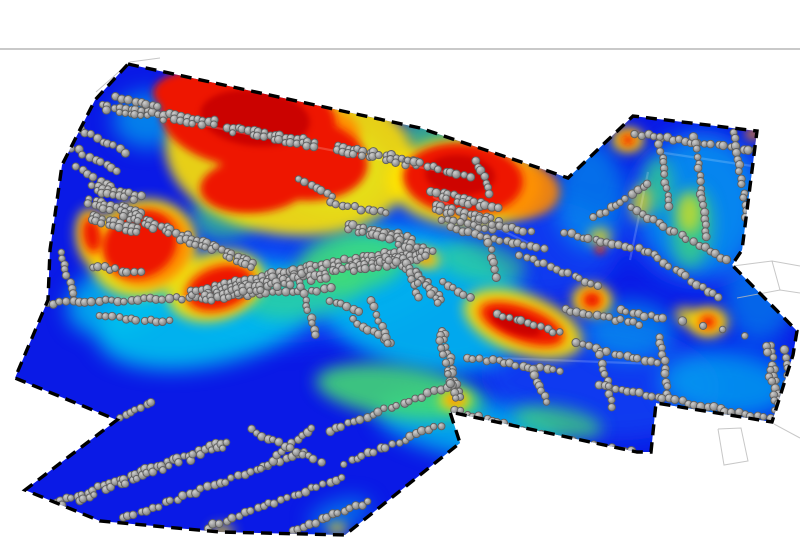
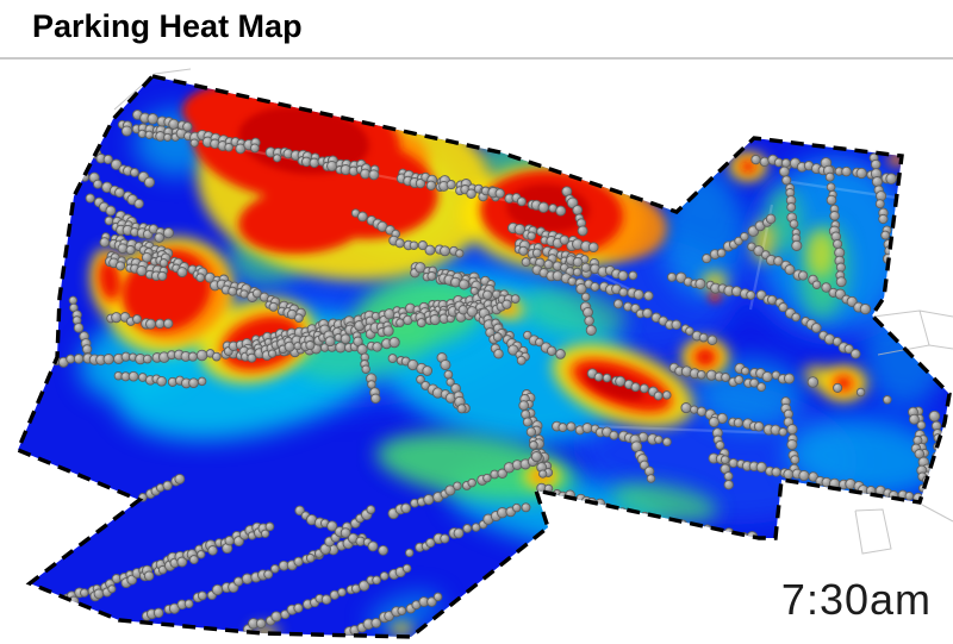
+ Parking Heat Map
+ 7:30am
